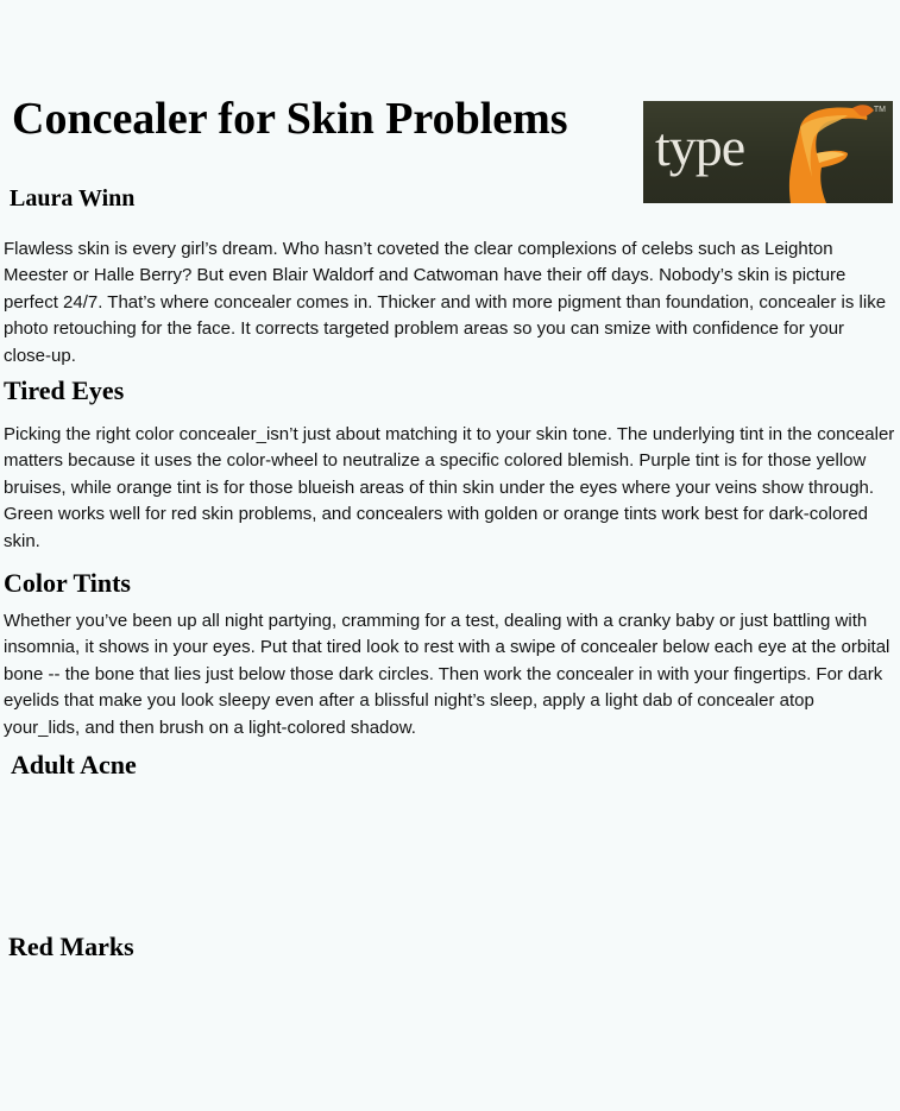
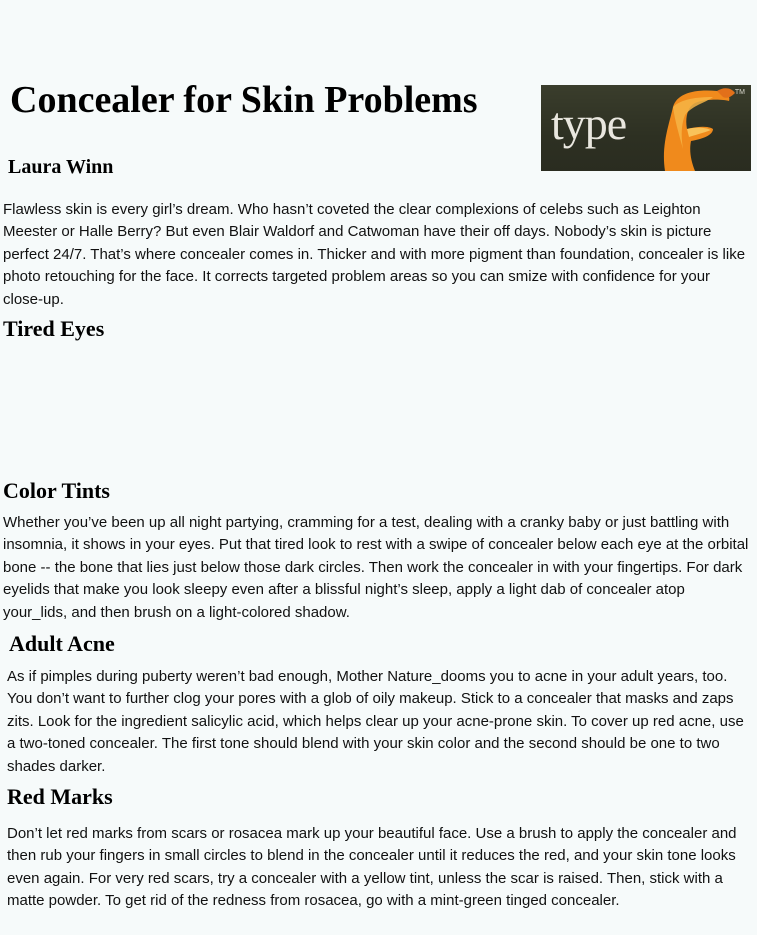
  Concealer for Skin Problems
  type
  Laura Winn
  Flawless skin is every girl’s dream. Who hasn’t coveted the clear complexions of celebs such as Leighton Meester or Halle Berry? But even Blair Waldorf and Catwoman have their off days. Nobody’s skin is picture perfect 24/7. That’s where concealer comes in. Thicker and with more pigment than foundation, concealer is like photo retouching for the face. It corrects targeted problem areas so you can smize with confidence for your close-up.
  Tired Eyes
- Picking the right color concealer_isn’t just about matching it to your skin tone. The underlying tint in the concealer matters because it uses the color-wheel to neutralize a specific colored blemish. Purple tint is for those yellow bruises, while orange tint is for those blueish areas of thin skin under the eyes where your veins show through. Green works well for red skin problems, and concealers with golden or orange tints work best for dark-colored skin.
  Color Tints
  Whether you’ve been up all night partying, cramming for a test, dealing with a cranky baby or just battling with insomnia, it shows in your eyes. Put that tired look to rest with a swipe of concealer below each eye at the orbital bone -- the bone that lies just below those dark circles. Then work the concealer in with your fingertips. For dark eyelids that make you look sleepy even after a blissful night’s sleep, apply a light dab of concealer atop your_lids, and then brush on a light-colored shadow.
  Adult Acne
+ As if pimples during puberty weren’t bad enough, Mother Nature_dooms you to acne in your adult years, too. You don’t want to further clog your pores with a glob of oily makeup. Stick to a concealer that masks and zaps zits. Look for the ingredient salicylic acid, which helps clear up your acne-prone skin. To cover up red acne, use a two-toned concealer. The first tone should blend with your skin color and the second should be one to two shades darker.
  Red Marks
+ Don’t let red marks from scars or rosacea mark up your beautiful face. Use a brush to apply the concealer and then rub your fingers in small circles to blend in the concealer until it reduces the red, and your skin tone looks even again. For very red scars, try a concealer with a yellow tint, unless the scar is raised. Then, stick with a matte powder. To get rid of the redness from rosacea, go with a mint-green tinged concealer.
